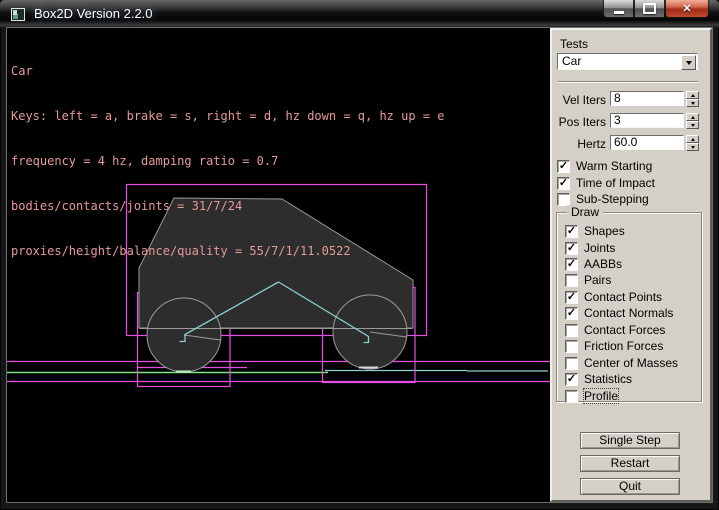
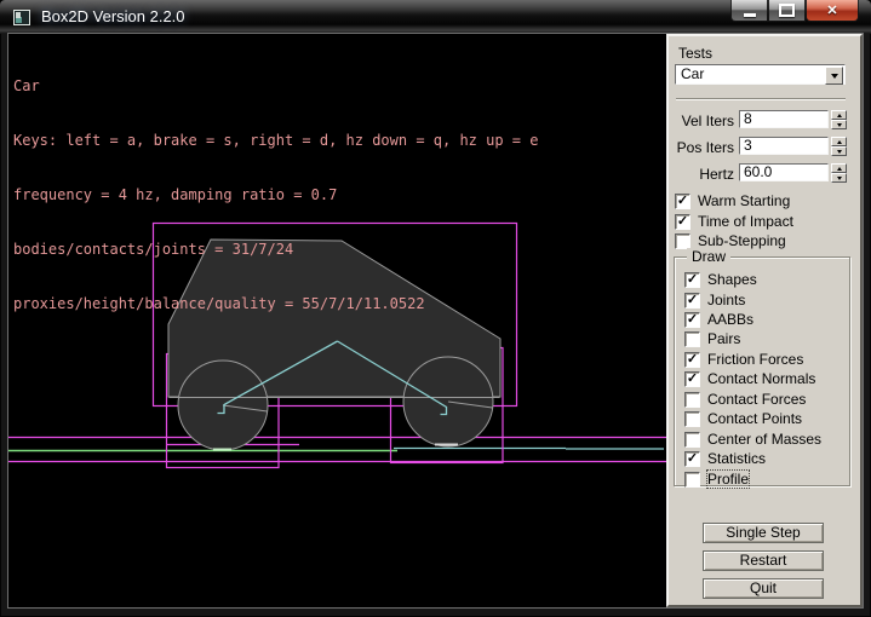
  Car
  Keys: left = a, brake = s, right = d, hz down = q, hz up = e
  frequency = 4 hz, damping ratio = 0.7
  bodies/contacts/joints = 31/7/24
  proxies/height/balance/quality = 55/7/1/11.0522
  Tests
  Car
  Vel Iters
  8
  Pos Iters
  3
  Hertz
  60.0
  ✓
  Warm Starting
  ✓
  Time of Impact
  Sub-Stepping
  Draw
  ✓
  Shapes
  ✓
  Joints
  ✓
  AABBs
  Pairs
  ✓
- Contact Points
+ Friction Forces
  ✓
  Contact Normals
  Contact Forces
- Friction Forces
+ Contact Points
  Center of Masses
  ✓
  Statistics
  Profile
  Single Step
  Restart
  Quit
